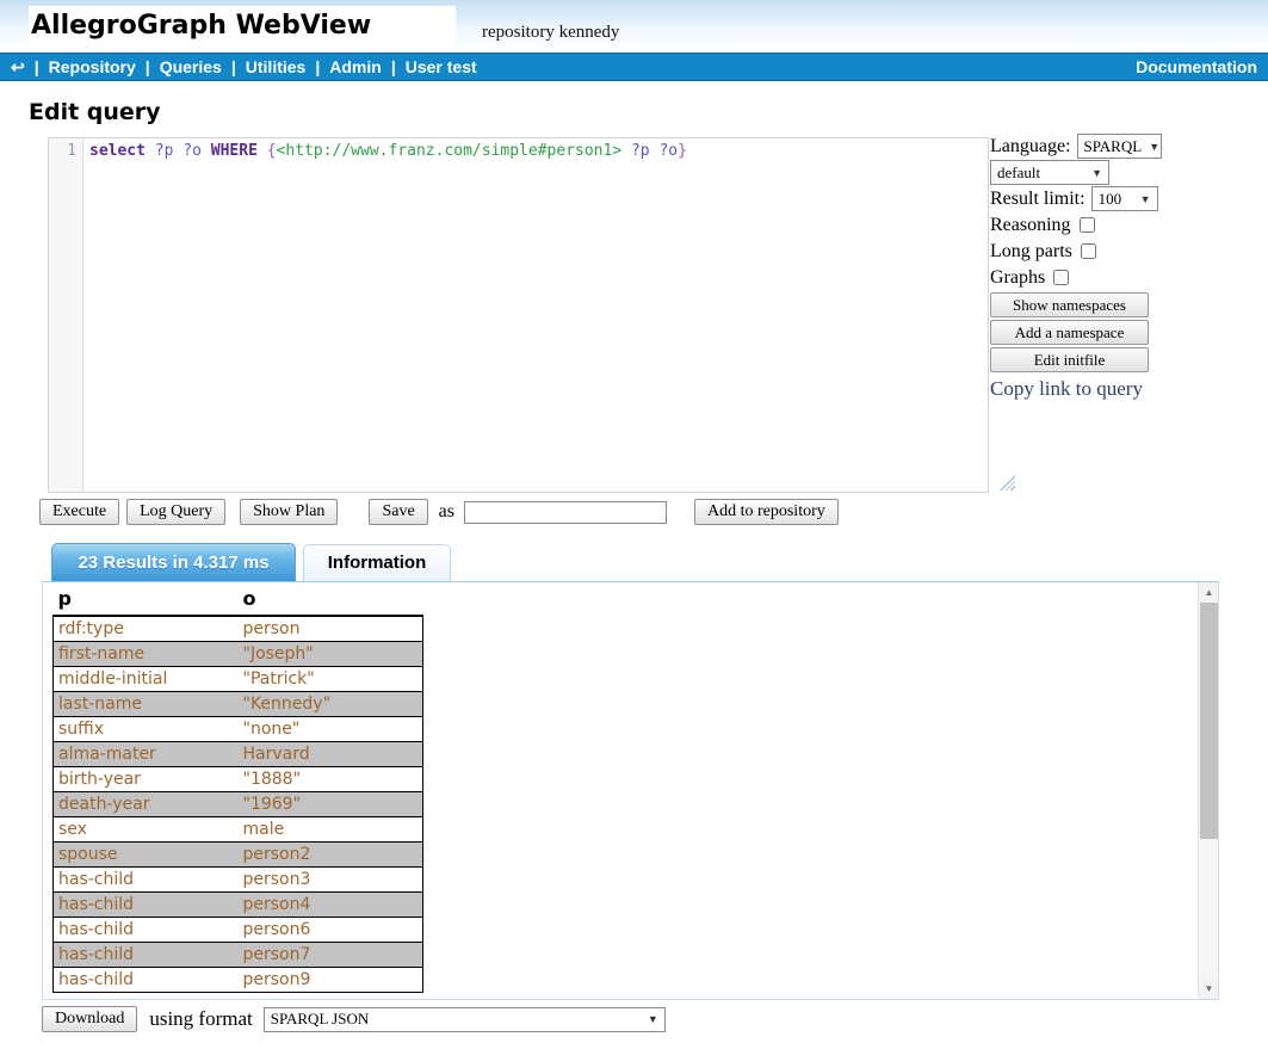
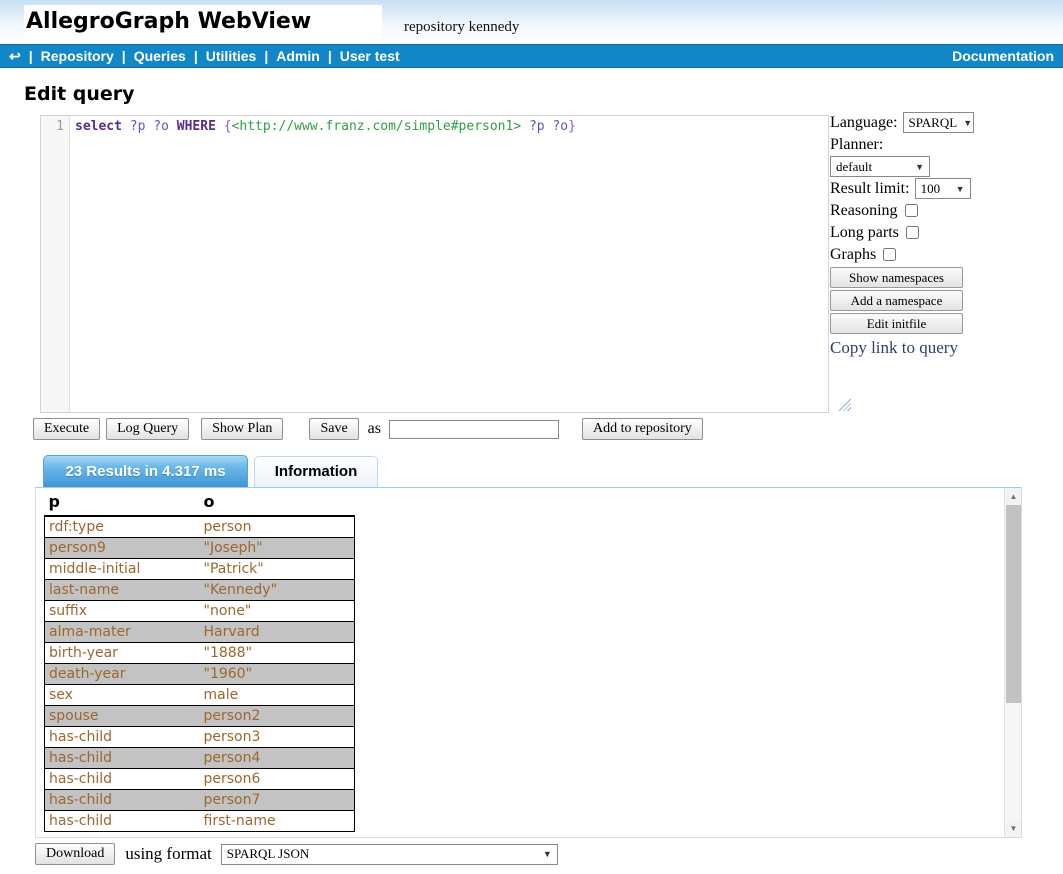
  AllegroGraph WebView
  repository kennedy
  ↩
  |
  Repository
  |
  Queries
  |
  Utilities
  |
  Admin
  |
  User test
  Documentation
  Edit query
  1
  select ?p ?o WHERE {<http://www.franz.com/simple#person1> ?p ?o}
  Language:
  SPARQL
  ▼
+ Planner:
  default
  ▼
  Result limit:
  100
  ▼
  Reasoning
  Long parts
  Graphs
  Show namespaces
  Add a namespace
  Edit initfile
  Copy link to query
  Execute
  Log Query
  Show Plan
  Save
  as
  Add to repository
  23 Results in 4.317 ms
  Information
  p	o
  rdf:type	person
- first-name	"Joseph"
+ person9	"Joseph"
  middle-initial	"Patrick"
  last-name	"Kennedy"
  suffix	"none"
  alma-mater	Harvard
  birth-year	"1888"
- death-year	"1969"
+ death-year	"1960"
  sex	male
  spouse	person2
  has-child	person3
  has-child	person4
  has-child	person6
  has-child	person7
- has-child	person9
+ has-child	first-name
  ▲
  ▼
  Download
  using format
  SPARQL JSON
  ▼
